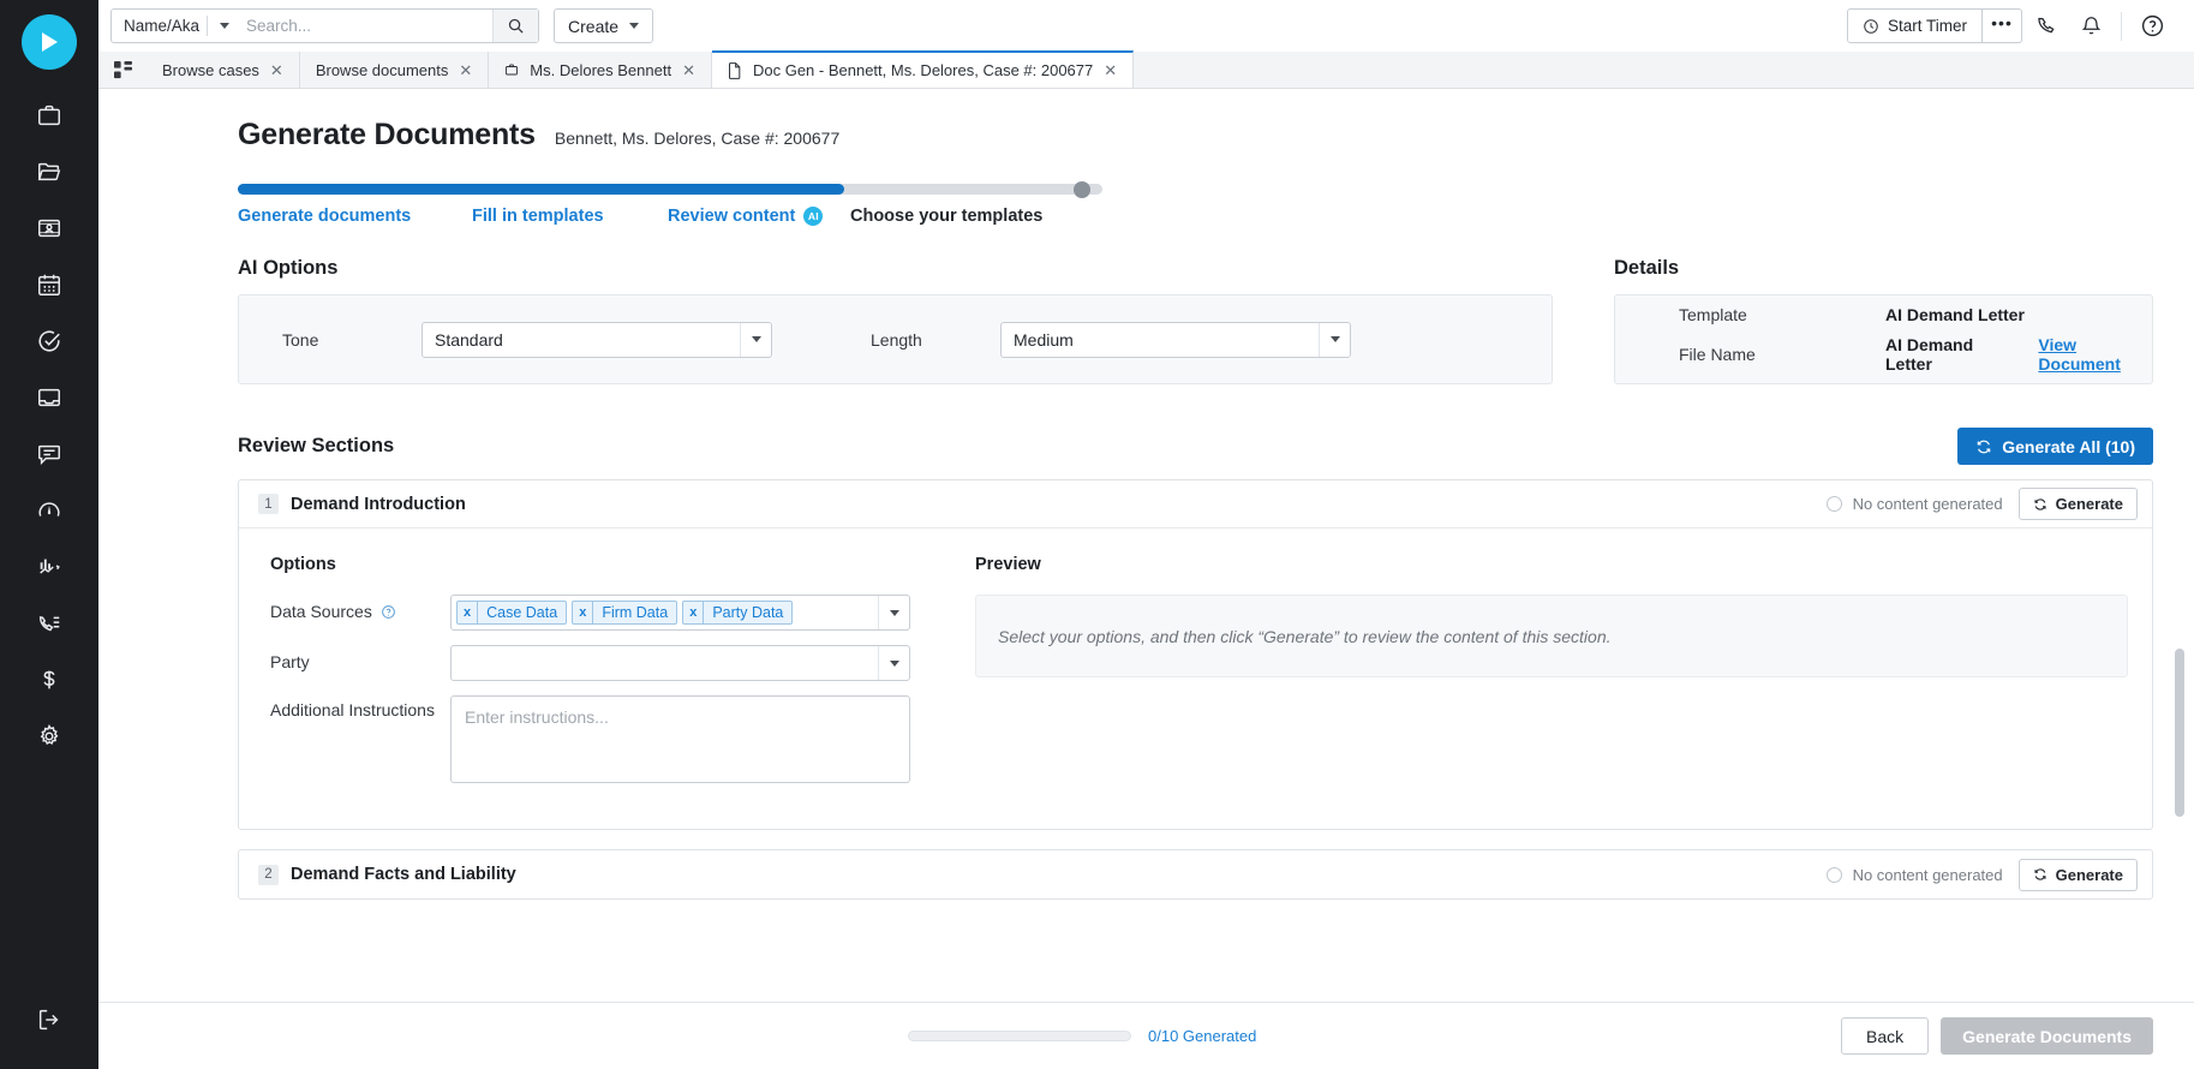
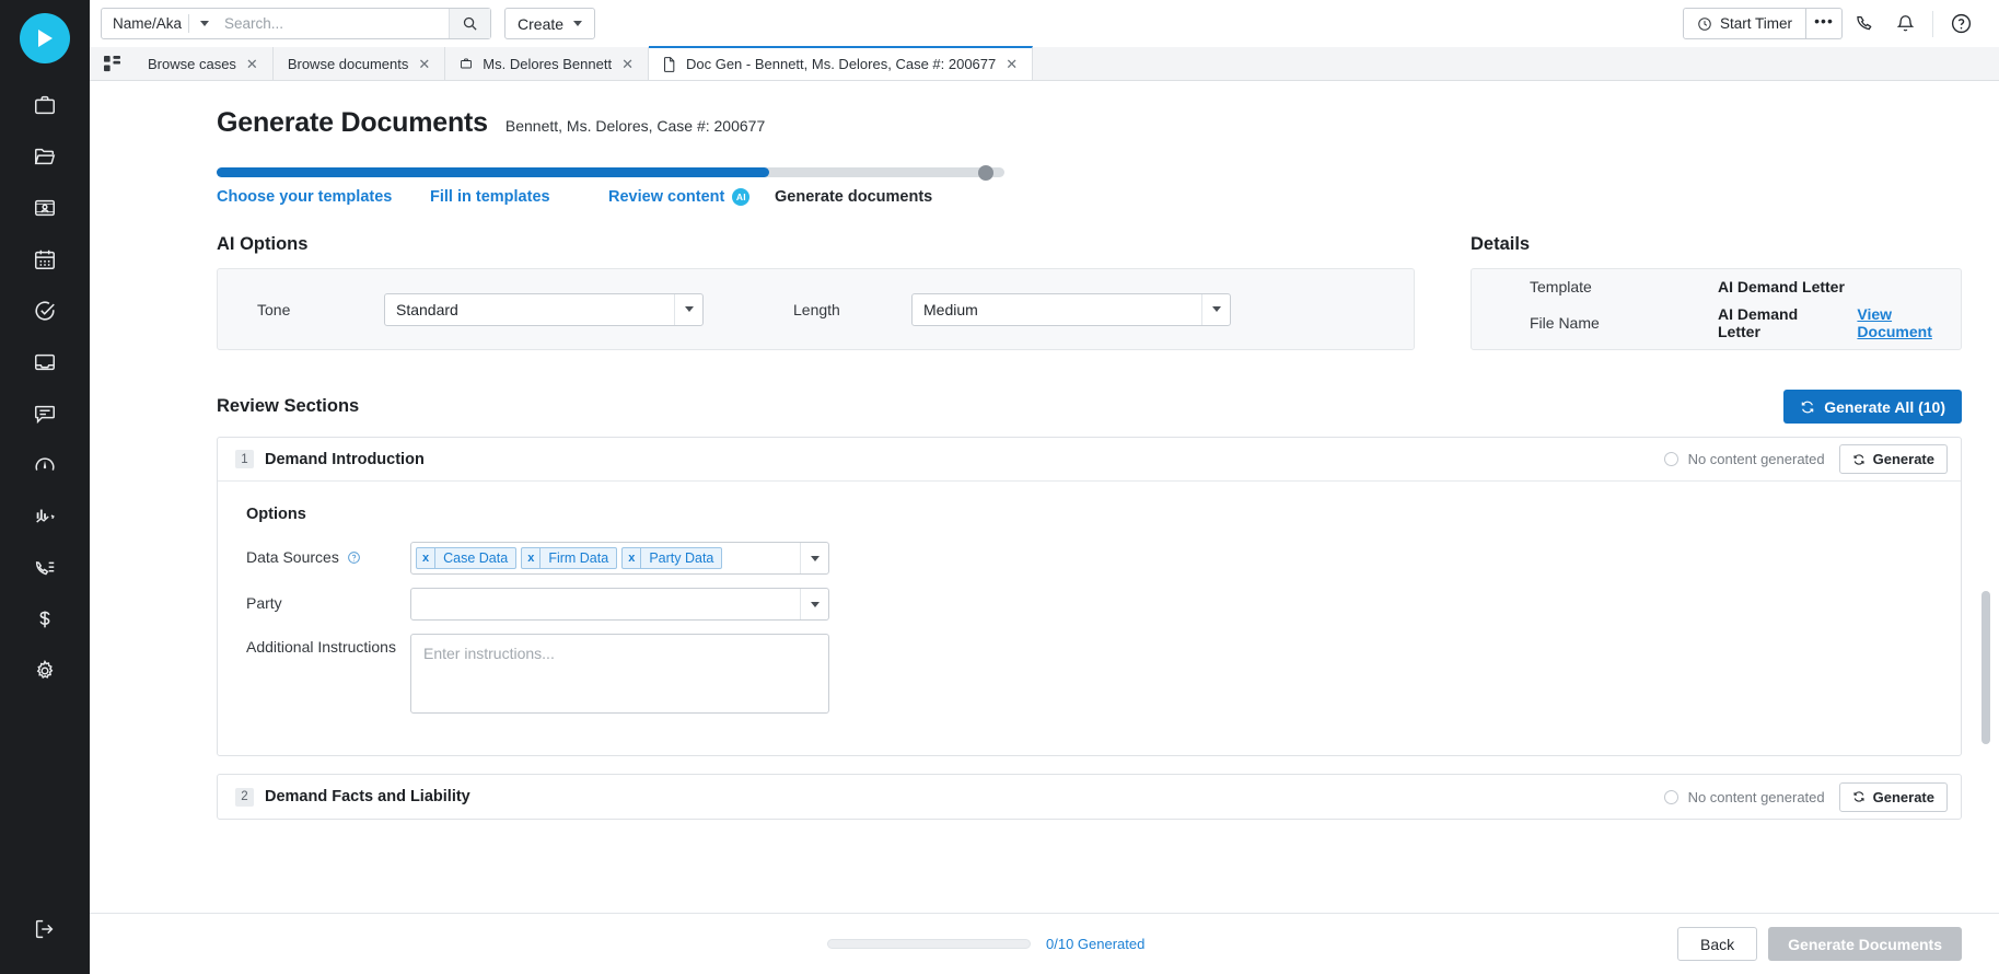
  Name/Aka
  Search...
  Create
  Start Timer
  •••
  Browse cases
  ✕
  Browse documents
  ✕
  Ms. Delores Bennett
  ✕
  Doc Gen - Bennett, Ms. Delores, Case #: 200677
  ✕
  Generate Documents
  Bennett, Ms. Delores, Case #: 200677
- Generate documents
+ Choose your templates
  Fill in templates
  Review content
  AI
- Choose your templates
+ Generate documents
  AI Options
  Tone
  Standard
  Length
  Medium
  Details
  Template
  AI Demand Letter
  File Name
  AI Demand Letter
  View Document
  Review Sections
  Generate All (10)
  1
  Demand Introduction
  No content generated
  Generate
  Options
  Data Sources
  x
  Case Data
  x
  Firm Data
  x
  Party Data
  Party
  Additional Instructions
  Enter instructions...
- Preview
- Select your options, and then click “Generate” to review the content of this section.
  2
  Demand Facts and Liability
  No content generated
  Generate
  0/10 Generated
  Back
  Generate Documents
